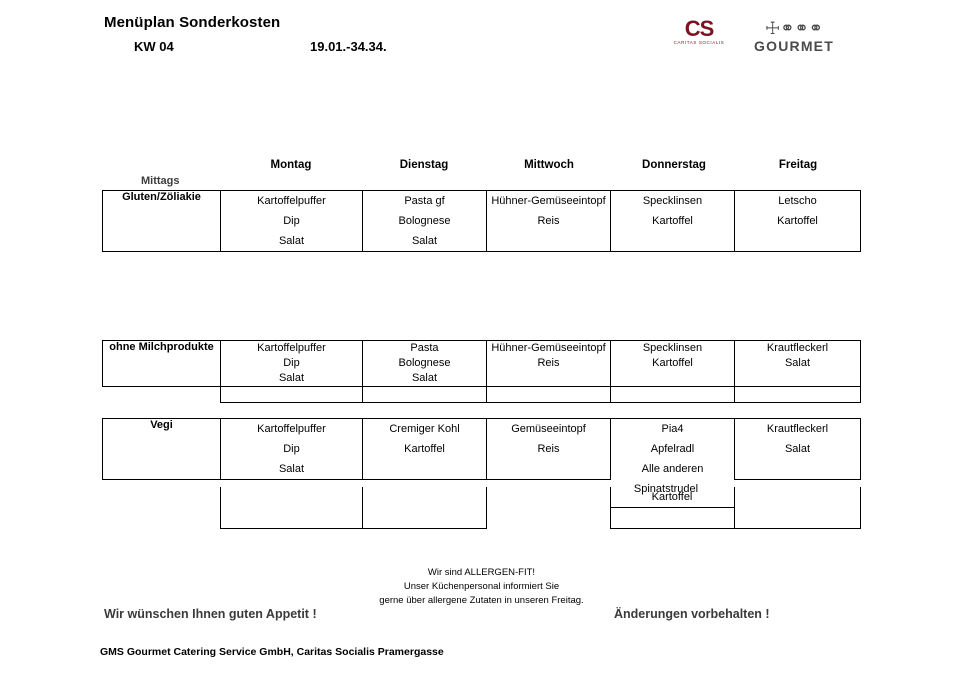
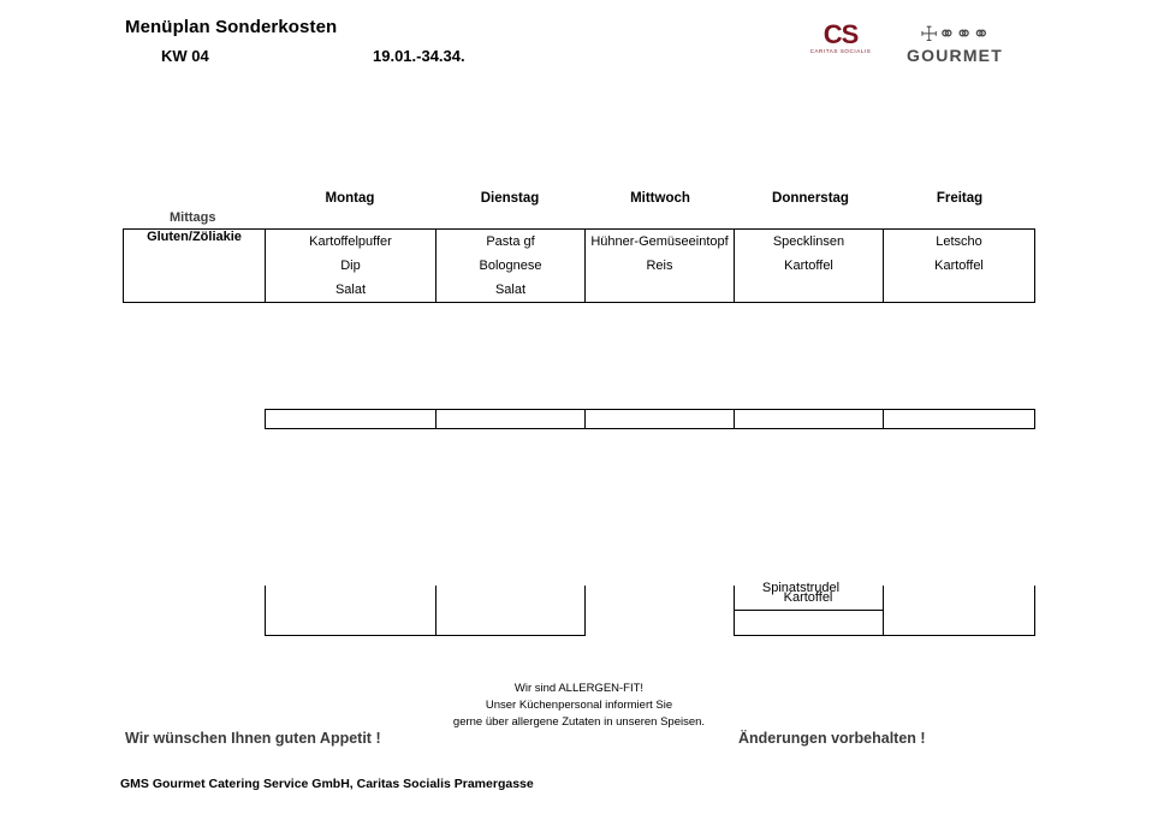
  Menüplan Sonderkosten
  KW 04
  19.01.-34.34.
  CS
  ☩⚭⚭⚭
  GOURMET
  Montag
  Dienstag
  Mittwoch
  Donnerstag
  Freitag
  Mittags
  Gluten/Zöliakie	Kartoffelpuffer Dip Salat	Pasta gf Bolognese Salat	Hühner-Gemüseeintopf Reis	Specklinsen Kartoffel	Letscho Kartoffel
- ohne Milchprodukte	Kartoffelpuffer Dip Salat	Pasta Bolognese Salat	Hühner-Gemüseeintopf Reis	Specklinsen Kartoffel	Krautfleckerl Salat
- Vegi	Kartoffelpuffer Dip Salat	Cremiger Kohl Kartoffel	Gemüseeintopf Reis	Pia4 Apfelradl Alle anderen	Krautfleckerl Salat
  				Kartoffel
  Spinatstrudel
  Wir sind ALLERGEN-FIT!
  Unser Küchenpersonal informiert Sie
- gerne über allergene Zutaten in unseren Freitag.
+ gerne über allergene Zutaten in unseren Speisen.
  Wir wünschen Ihnen guten Appetit !
  Änderungen vorbehalten !
  GMS Gourmet Catering Service GmbH, Caritas Socialis Pramergasse
